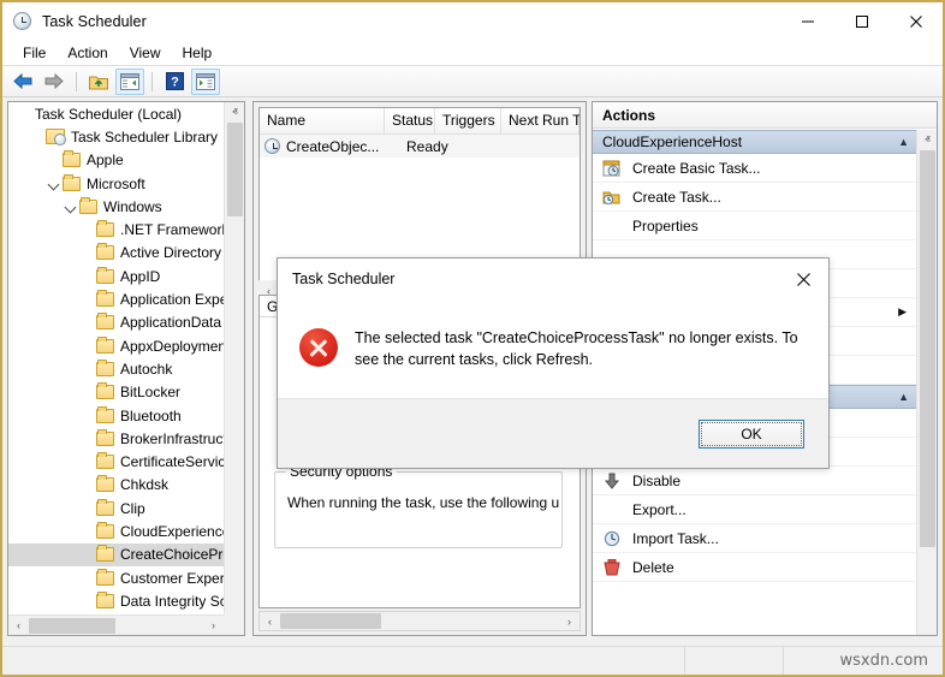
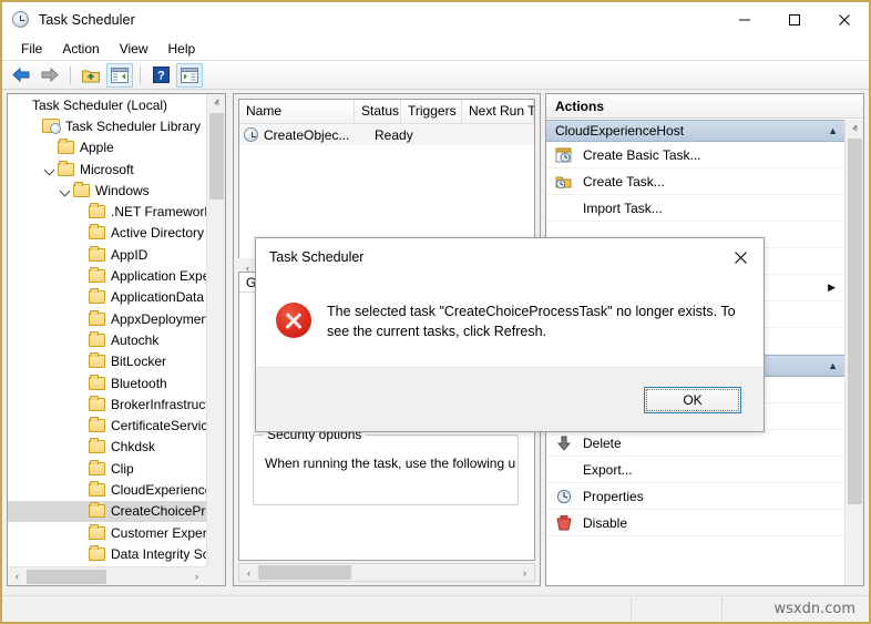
  Task Scheduler
  File
  Action
  View
  Help
  ?
  Task Scheduler (Local)
  Task Scheduler Library
  Apple
  Microsoft
  Windows
  .NET Framewor
  Active Directory
  AppID
  Application Exp
  ApplicationData
  AppxDeploymen
  Autochk
  BitLocker
  Bluetooth
  BrokerInfrastruc
  CertificateServic
  Chkdsk
  Clip
  CloudExperienc
  CreateChoicePr
  Customer Exper
  Data Integrity S
  ⱏ
  ‹
  ›
  Name
  Status
  Triggers
  Next Run T
  CreateObjec...
  Ready
  ‹
  G
  Security options
  When running the task, use the following u
  ‹
  ›
  Actions
  CloudExperienceHost
  ▲
  Create Basic Task...
  Create Task...
- Properties
+ Import Task...
  ▶
  ▲
- Disable
+ Delete
  Export...
- Import Task...
+ Properties
- Delete
+ Disable
  ⱏ
  wsxdn.com
  Task Scheduler
  The selected task "CreateChoiceProcessTask" no longer exists. To see the current tasks, click Refresh.
  OK
